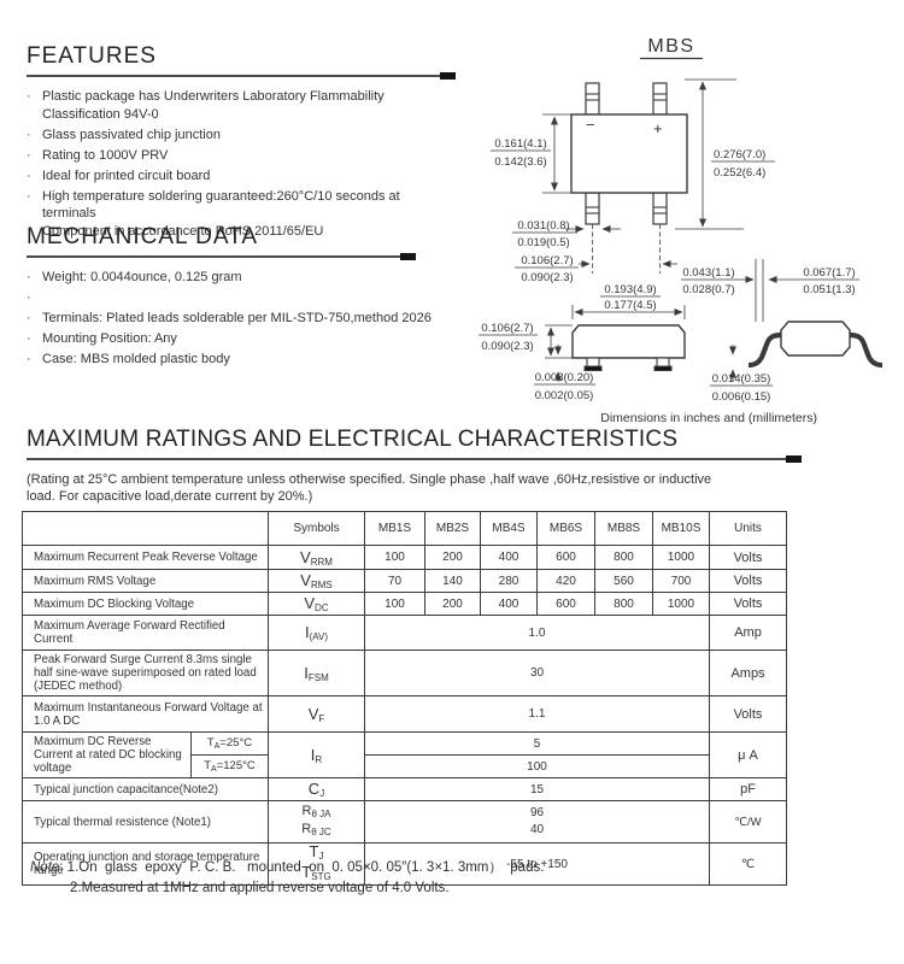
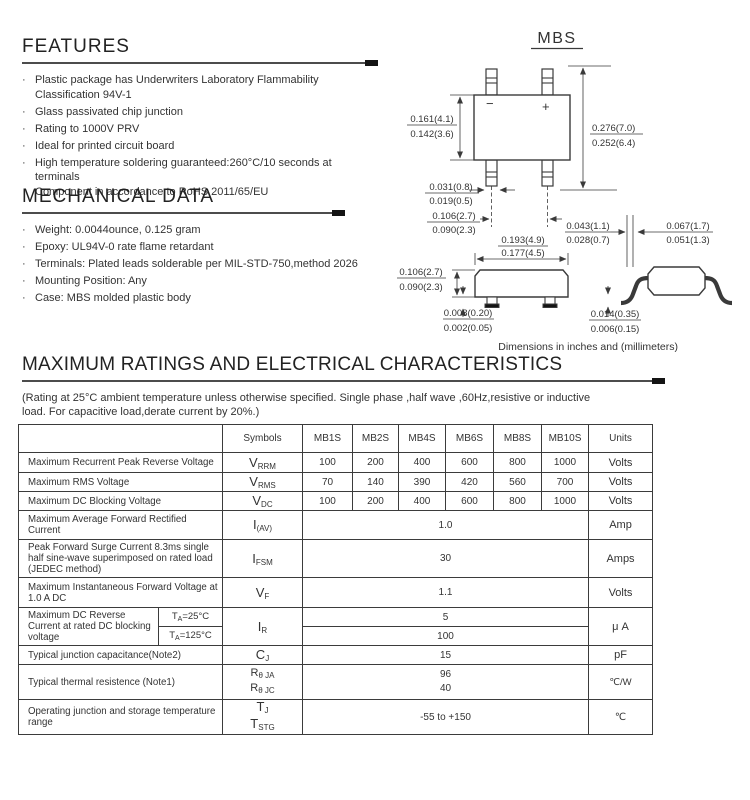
  FEATURES
  ·
  Plastic package has Underwriters Laboratory Flammability
- Classification 94V-0
+ Classification 94V-1
  ·
  Glass passivated chip junction
  ·
  Rating to 1000V PRV
  ·
  Ideal for printed circuit board
  ·
  High temperature soldering guaranteed:260°C/10 seconds at terminals
  Component in accordance to RoHS 2011/65/EU
  MECHANICAL DATA
  ·
  Weight: 0.0044ounce, 0.125 gram
  ·
+ Epoxy: UL94V-0 rate flame retardant
  ·
  Terminals: Plated leads solderable per MIL-STD-750,method 2026
  ·
  Mounting Position: Any
  ·
  Case: MBS molded plastic body
  MBS
  −
  +
  0.161(4.1)
  0.142(3.6)
  0.276(7.0)
  0.252(6.4)
  0.031(0.8)
  0.019(0.5)
  0.106(2.7)
  0.090(2.3)
  0.193(4.9)
  0.177(4.5)
  0.043(1.1)
  0.028(0.7)
  0.067(1.7)
  0.051(1.3)
  0.106(2.7)
  0.090(2.3)
  0.008(0.20)
  0.002(0.05)
  0.014(0.35)
  0.006(0.15)
  Dimensions in inches and (millimeters)
  MAXIMUM RATINGS AND ELECTRICAL CHARACTERISTICS
  (Rating at 25°C ambient temperature unless otherwise specified. Single phase ,half wave ,60Hz,resistive or inductive
  load. For capacitive load,derate current by 20%.)
  	Symbols	MB1S	MB2S	MB4S	MB6S	MB8S	MB10S	Units
  Maximum Recurrent Peak Reverse Voltage	VRRM	100	200	400	600	800	1000	Volts
- Maximum RMS Voltage	VRMS	70	140	280	420	560	700	Volts
+ Maximum RMS Voltage	VRMS	70	140	390	420	560	700	Volts
  Maximum DC Blocking Voltage	VDC	100	200	400	600	800	1000	Volts
  Maximum Average Forward Rectified Current	I(AV)	1.0	Amp
  Peak Forward Surge Current 8.3ms single half sine-wave superimposed on rated load (JEDEC method)	IFSM	30	Amps
  Maximum Instantaneous Forward Voltage at 1.0 A DC	VF	1.1	Volts
  Maximum DC Reverse Current at rated DC blocking voltage	T =25°C	IR	5	μ A
  T =125°C	100
  Typical junction capacitance(Note2)	CJ	15	pF
  Typical thermal resistence (Note1)	Rθ JA Rθ JC	96 40	℃/W
  Operating junction and storage temperature range	TJ TSTG	-55 to +150	℃
- Note: 1.On glass epoxy P. C. B. mounted on 0. 05×0. 05″(1. 3×1. 3mm） pads.
- 2.Measured at 1MHz and applied reverse voltage of 4.0 Volts.
